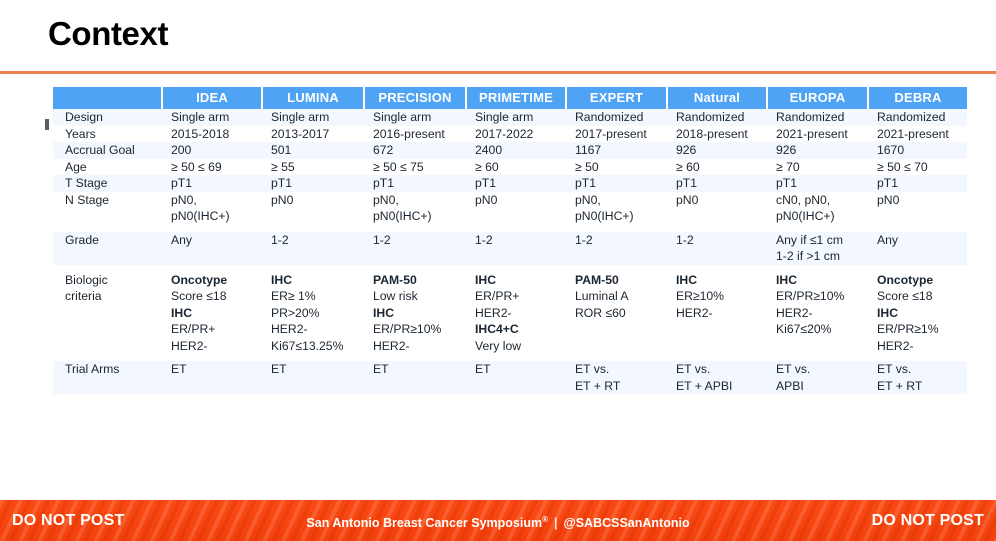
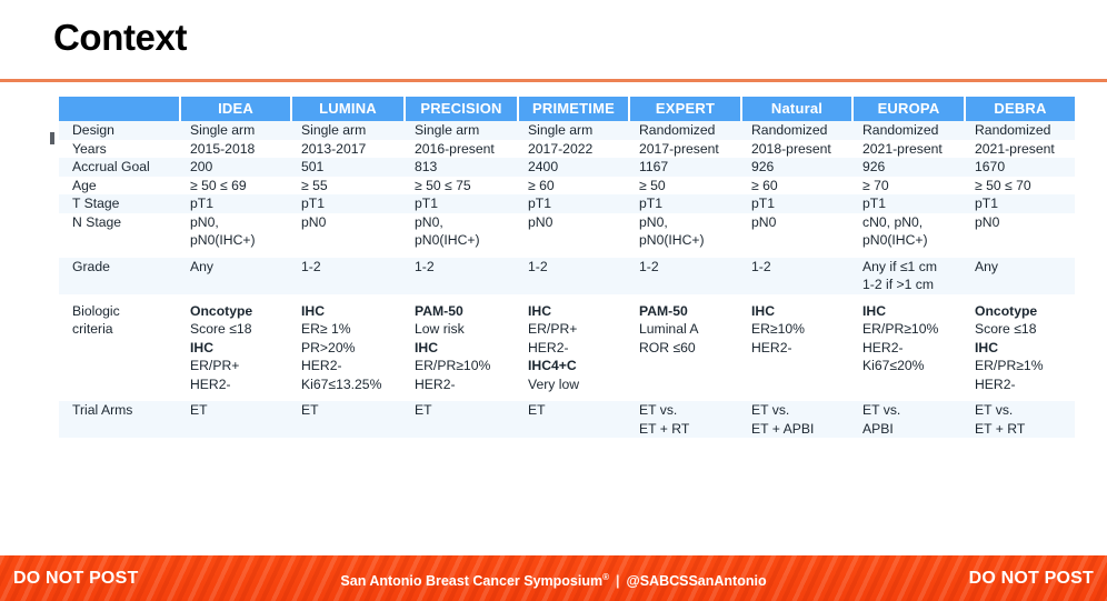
  Context
  	IDEA	LUMINA	PRECISION	PRIMETIME	EXPERT	Natural	EUROPA	DEBRA
  Design	Single arm	Single arm	Single arm	Single arm	Randomized	Randomized	Randomized	Randomized
  Years	2015-2018	2013-2017	2016-present	2017-2022	2017-present	2018-present	2021-present	2021-present
- Accrual Goal	200	501	672	2400	1167	926	926	1670
+ Accrual Goal	200	501	813	2400	1167	926	926	1670
  Age	≥ 50 ≤ 69	≥ 55	≥ 50 ≤ 75	≥ 60	≥ 50	≥ 60	≥ 70	≥ 50 ≤ 70
  T Stage	pT1	pT1	pT1	pT1	pT1	pT1	pT1	pT1
  N Stage	pN0,pN0(IHC+)	pN0	pN0,pN0(IHC+)	pN0	pN0,pN0(IHC+)	pN0	cN0, pN0,pN0(IHC+)	pN0
  Grade	Any	1-2	1-2	1-2	1-2	1-2	Any if ≤1 cm1-2 if >1 cm	Any
  Biologiccriteria	OncotypeScore ≤18IHCER/PR+HER2-	IHCER≥ 1%PR>20%HER2-Ki67≤13.25%	PAM-50Low riskIHCER/PR≥10%HER2-	IHCER/PR+HER2-IHC4+CVery low	PAM-50Luminal AROR ≤60	IHCER≥10%HER2-	IHCER/PR≥10%HER2-Ki67≤20%	OncotypeScore ≤18IHCER/PR≥1%HER2-
  Trial Arms	ET	ET	ET	ET	ET vs.ET + RT	ET vs.ET + APBI	ET vs.APBI	ET vs.ET + RT
  DO NOT POST
  San Antonio Breast Cancer Symposium® | @SABCSSanAntonio
  DO NOT POST
